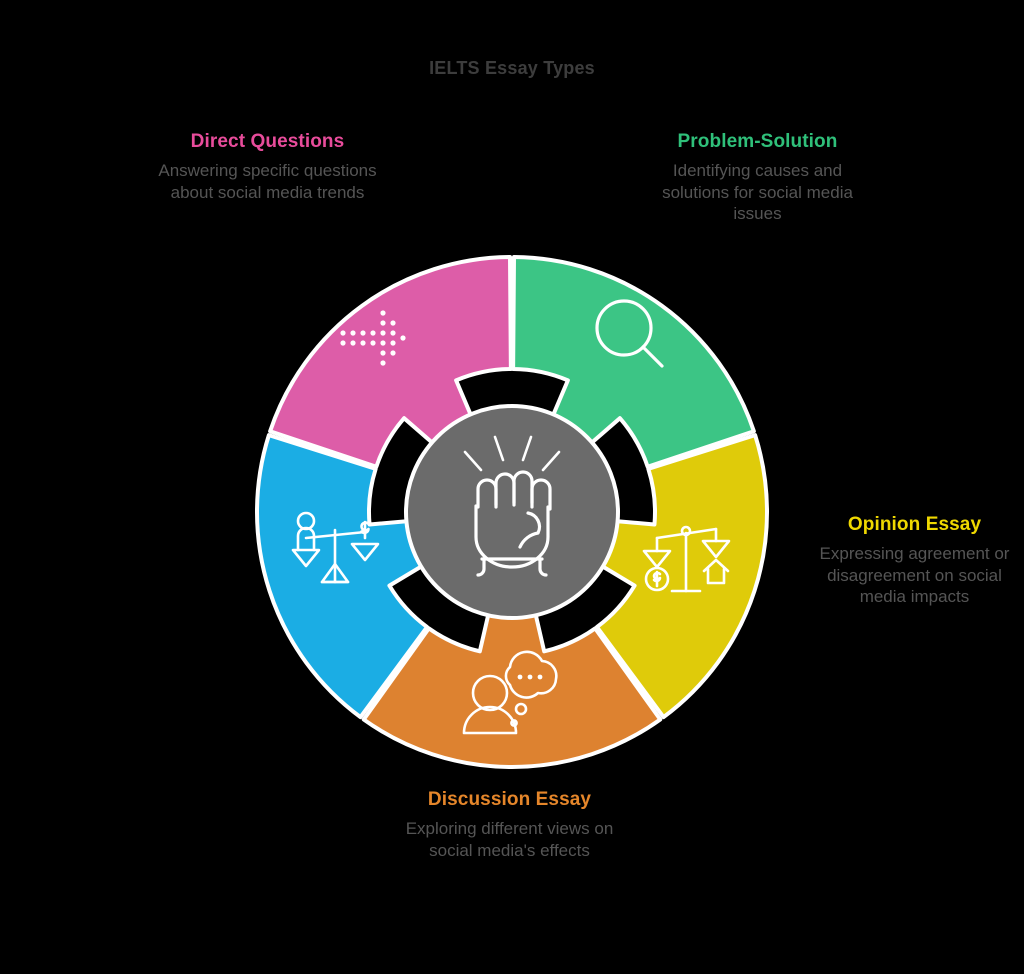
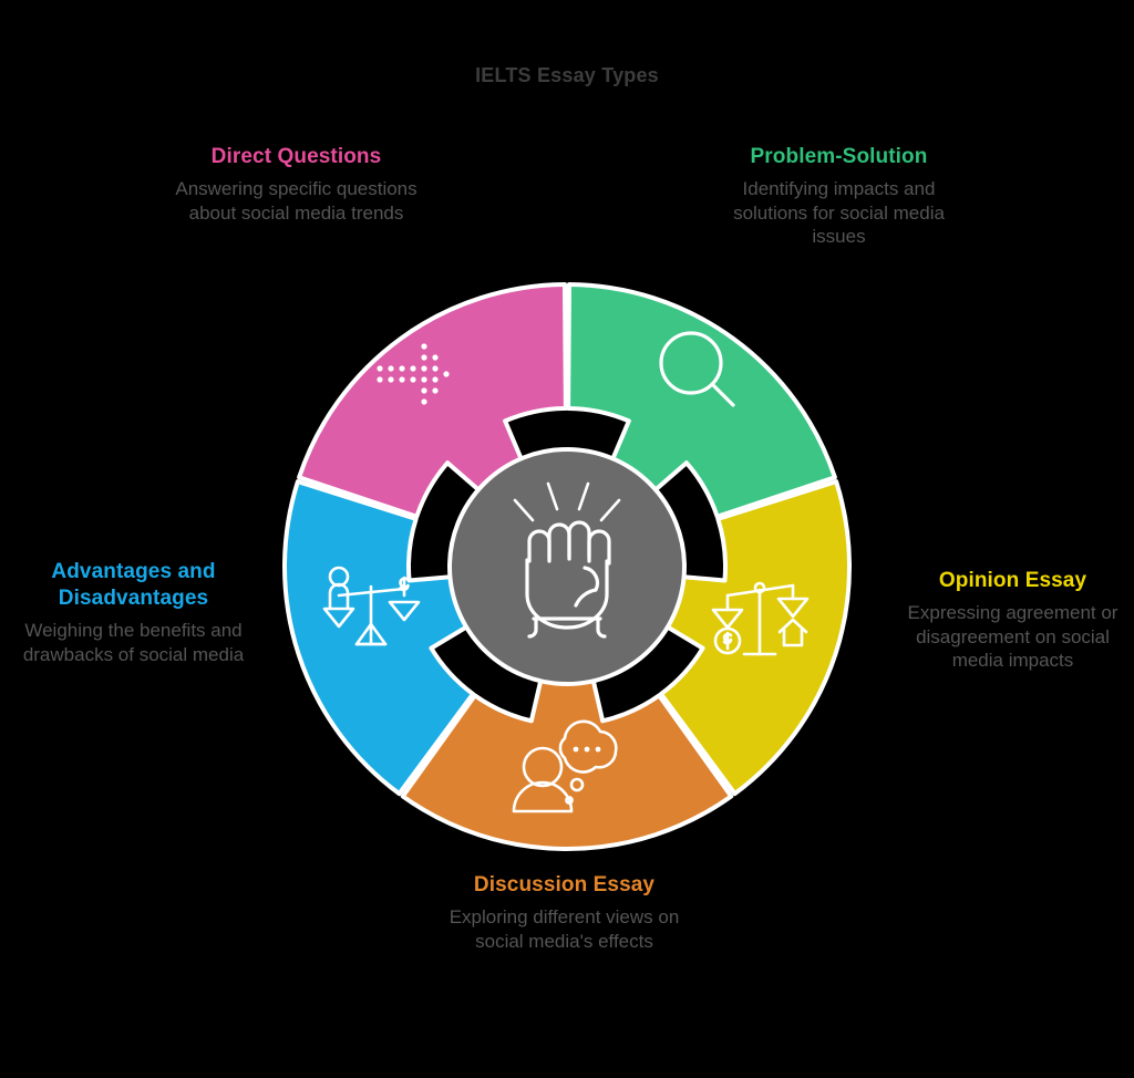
  IELTS Essay Types
  Direct Questions
  Answering specific questions about social media trends
  Problem-Solution
- Identifying causes and solutions for social media issues
+ Identifying impacts and solutions for social media issues
  Opinion Essay
  Expressing agreement or disagreement on social media impacts
  Discussion Essay
  Exploring different views on social media's effects
+ Advantages and Disadvantages
+ Weighing the benefits and drawbacks of social media
